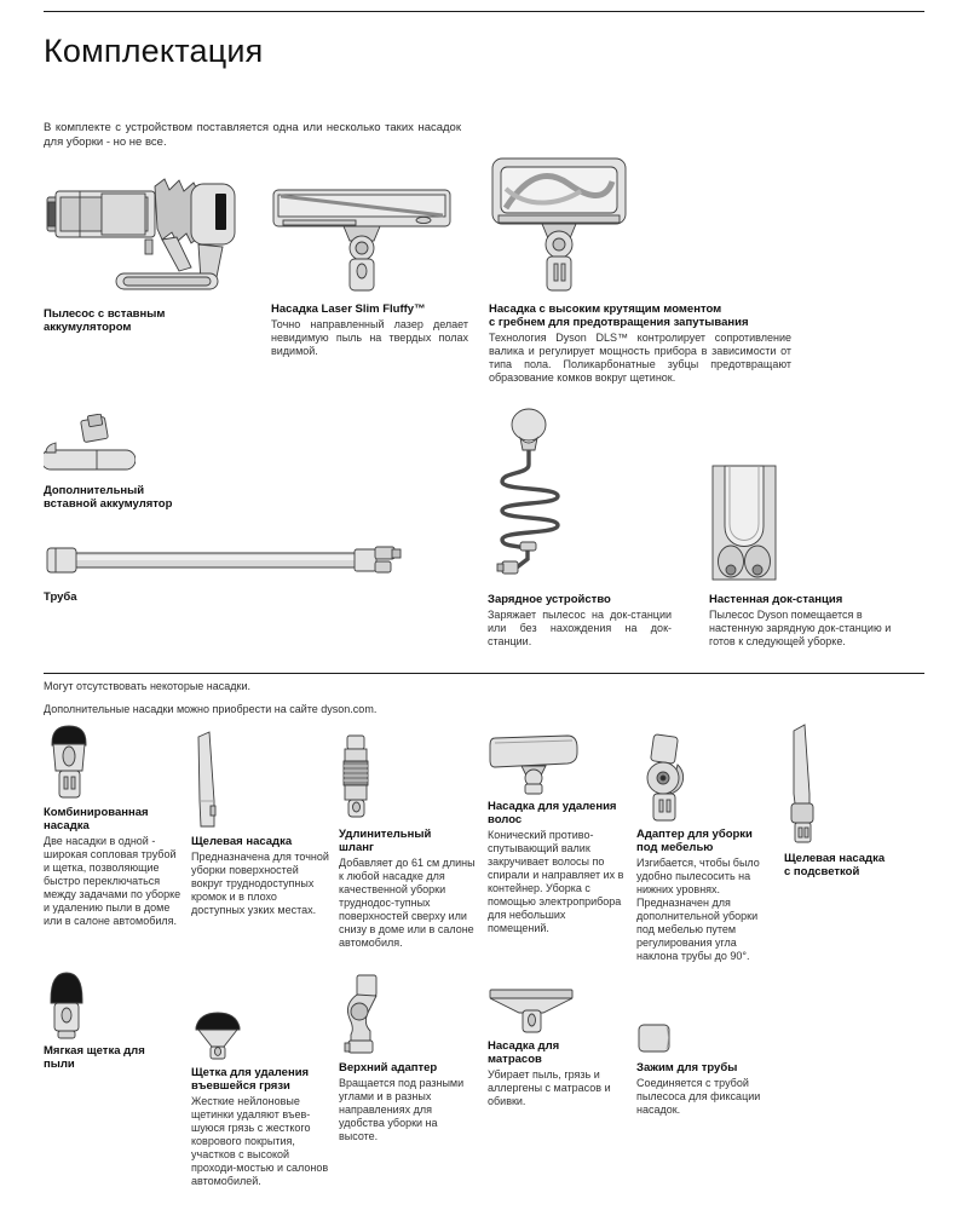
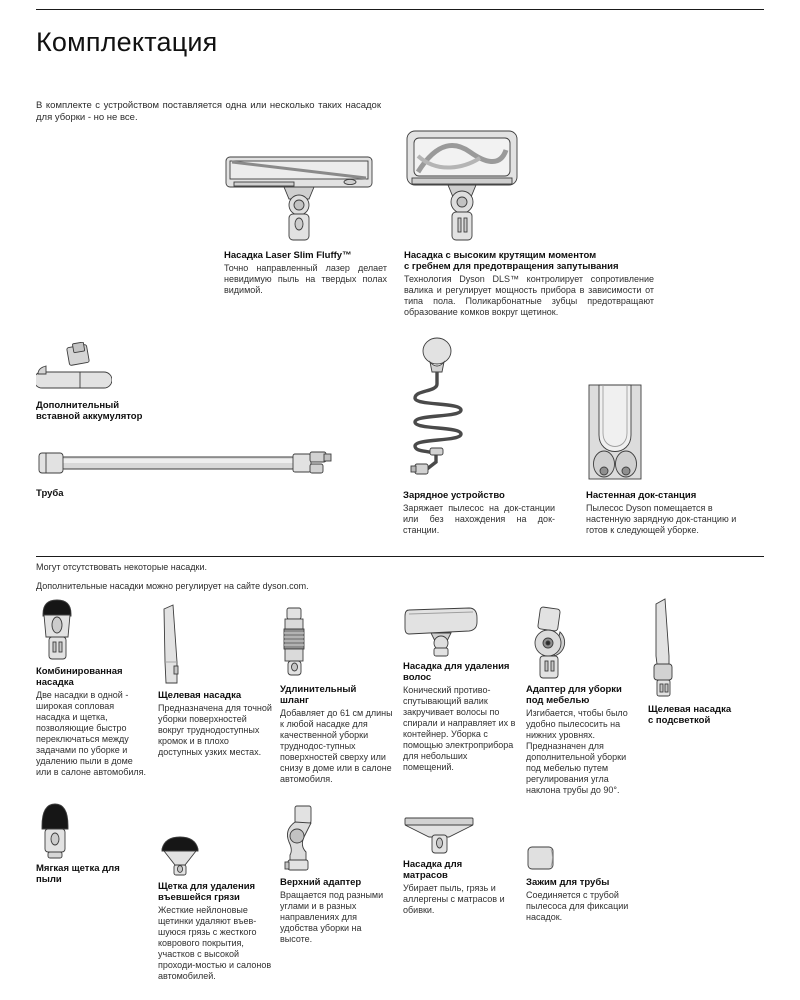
  Комплектация
  В комплекте с устройством поставляется одна или несколько таких насадок для уборки - но не все.
- Пылесос с вставным
- аккумулятором
  Насадка Laser Slim Fluffy™
  Точно направленный лазер делает невидимую пыль на твердых полах видимой.
  Насадка с высоким крутящим моментом
  с гребнем для предотвращения запутывания
  Технология Dyson DLS™ контролирует сопротивление валика и регулирует мощность прибора в зависимости от типа пола. Поликарбонатные зубцы предотвращают образование комков вокруг щетинок.
  Дополнительный
  вставной аккумулятор
  Труба
  Зарядное устройство
  Заряжает пылесос на док-станции или без нахождения на док-станции.
  Настенная док-станция
  Пылесос Dyson помещается в настенную зарядную док-станцию и готов к следующей уборке.
  Могут отсутствовать некоторые насадки.
- Дополнительные насадки можно приобрести на сайте dyson.com.
+ Дополнительные насадки можно регулирует на сайте dyson.com.
  Комбинированная
  насадка
- Две насадки в одной - широкая сопловая трубой и щетка, позволяющие быстро переключаться между задачами по уборке и удалению пыли в доме или в салоне автомобиля.
+ Две насадки в одной - широкая сопловая насадка и щетка, позволяющие быстро переключаться между задачами по уборке и удалению пыли в доме или в салоне автомобиля.
  Щелевая насадка
  Предназначена для точной уборки поверхностей вокруг труднодоступных кромок и в плохо доступных узких местах.
  Удлинительный
  шланг
  Добавляет до 61 см длины к любой насадке для качественной уборки труднодос-тупных поверхностей сверху или снизу в доме или в салоне автомобиля.
  Насадка для удаления
  волос
  Конический противо-спутывающий валик закручивает волосы по спирали и направляет их в контейнер. Уборка с помощью электроприбора для небольших помещений.
  Адаптер для уборки
  под мебелью
  Изгибается, чтобы было удобно пылесосить на нижних уровнях. Предназначен для дополнительной уборки под мебелью путем регулирования угла наклона трубы до 90°.
  Щелевая насадка
  с подсветкой
  Мягкая щетка для
  пыли
  Щетка для удаления
  въевшейся грязи
  Жесткие нейлоновые щетинки удаляют въев-шуюся грязь с жесткого коврового покрытия, участков с высокой проходи-мостью и салонов автомобилей.
  Верхний адаптер
  Вращается под разными углами и в разных направлениях для удобства уборки на высоте.
  Насадка для
  матрасов
  Убирает пыль, грязь и аллергены с матрасов и обивки.
  Зажим для трубы
  Соединяется с трубой пылесоса для фиксации насадок.
